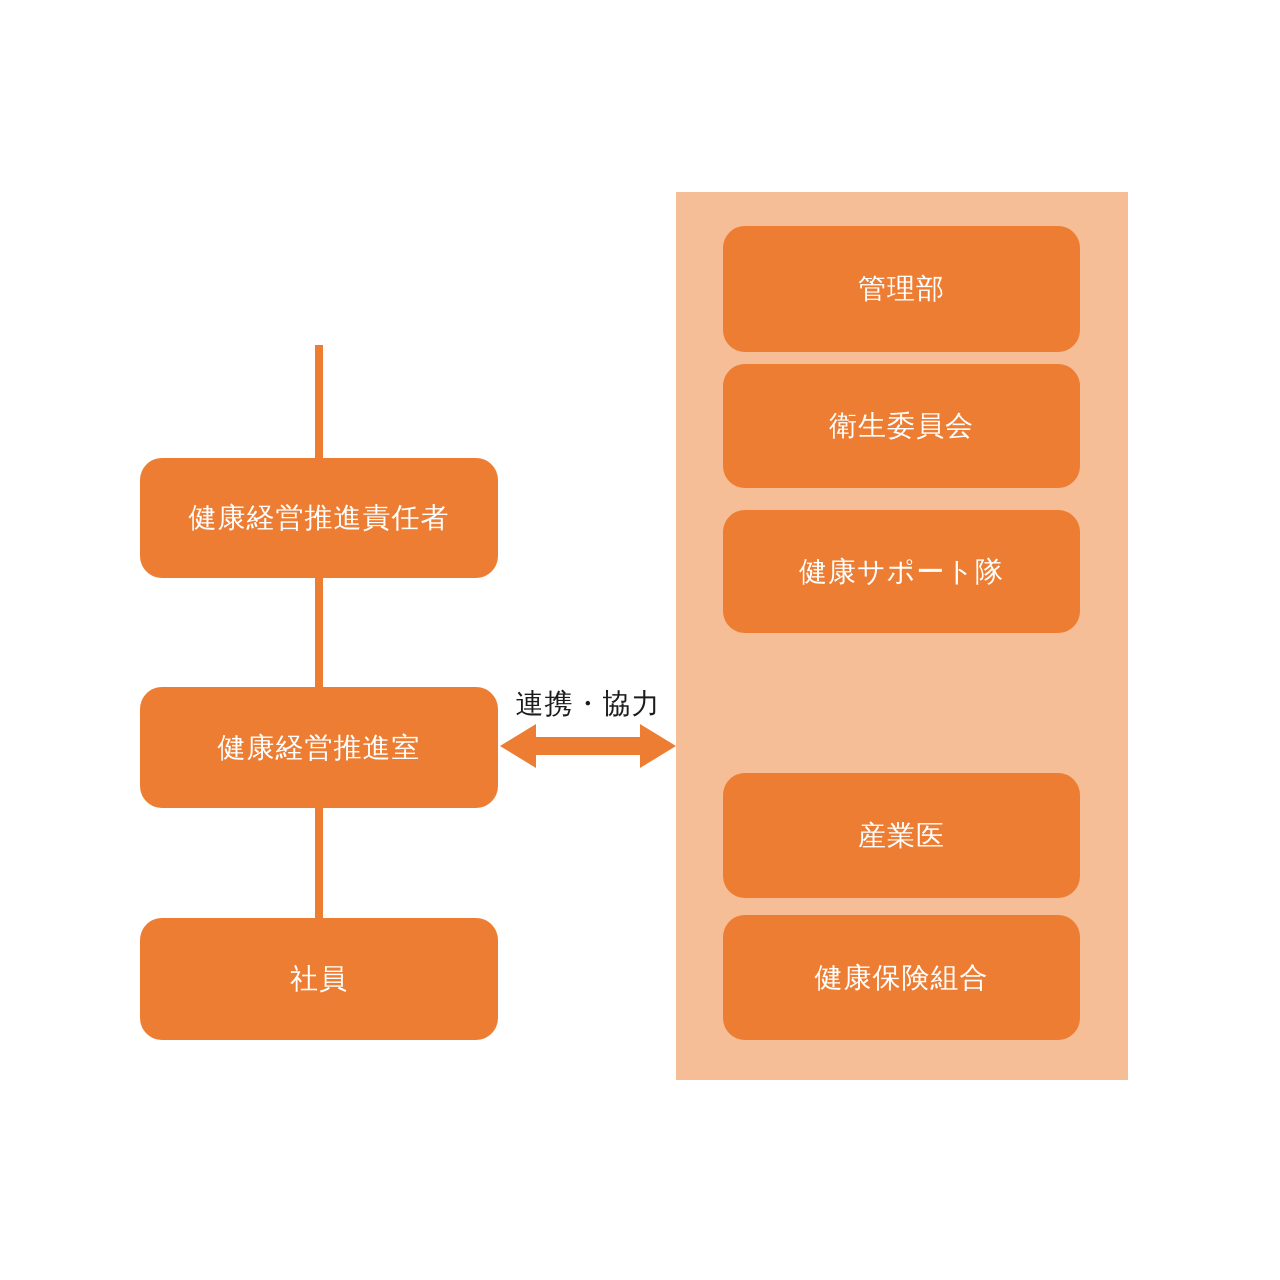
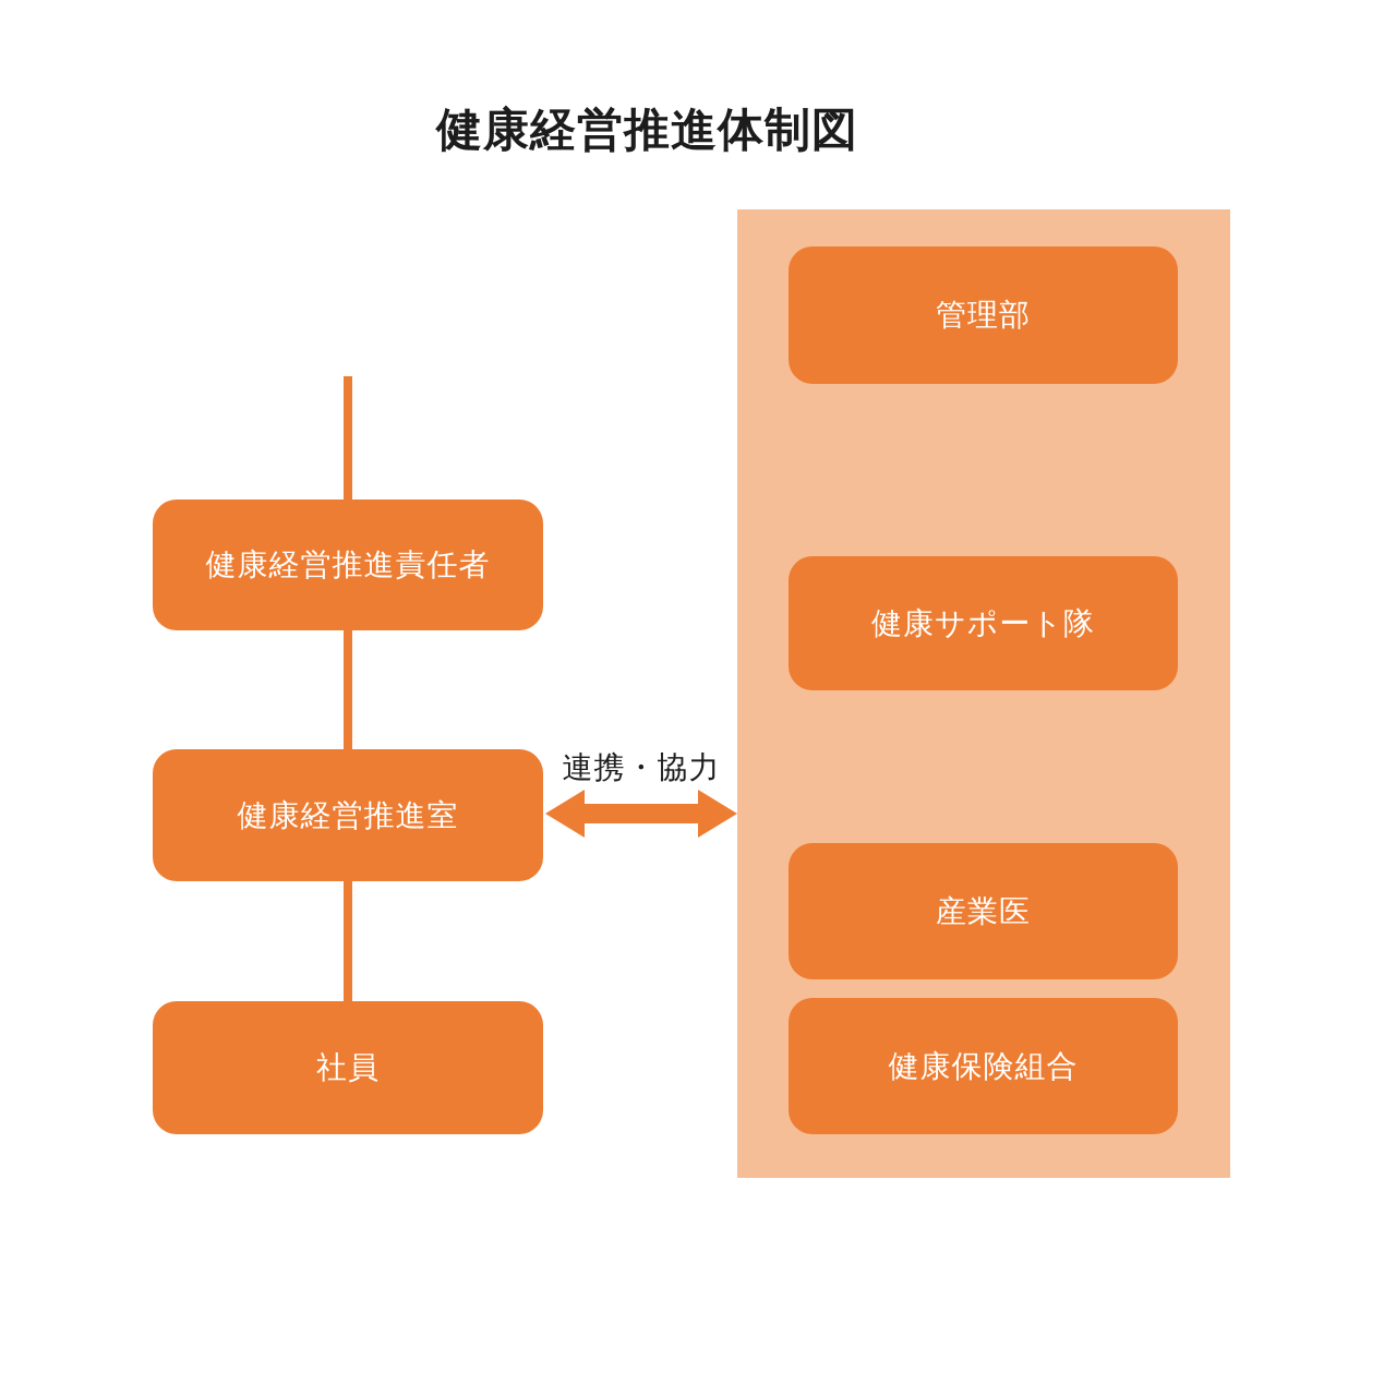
+ 健康経営推進体制図
  健康経営推進責任者
  健康経営推進室
  社員
  連携・協力
  管理部
- 衛生委員会
  健康サポート隊
  産業医
  健康保険組合
